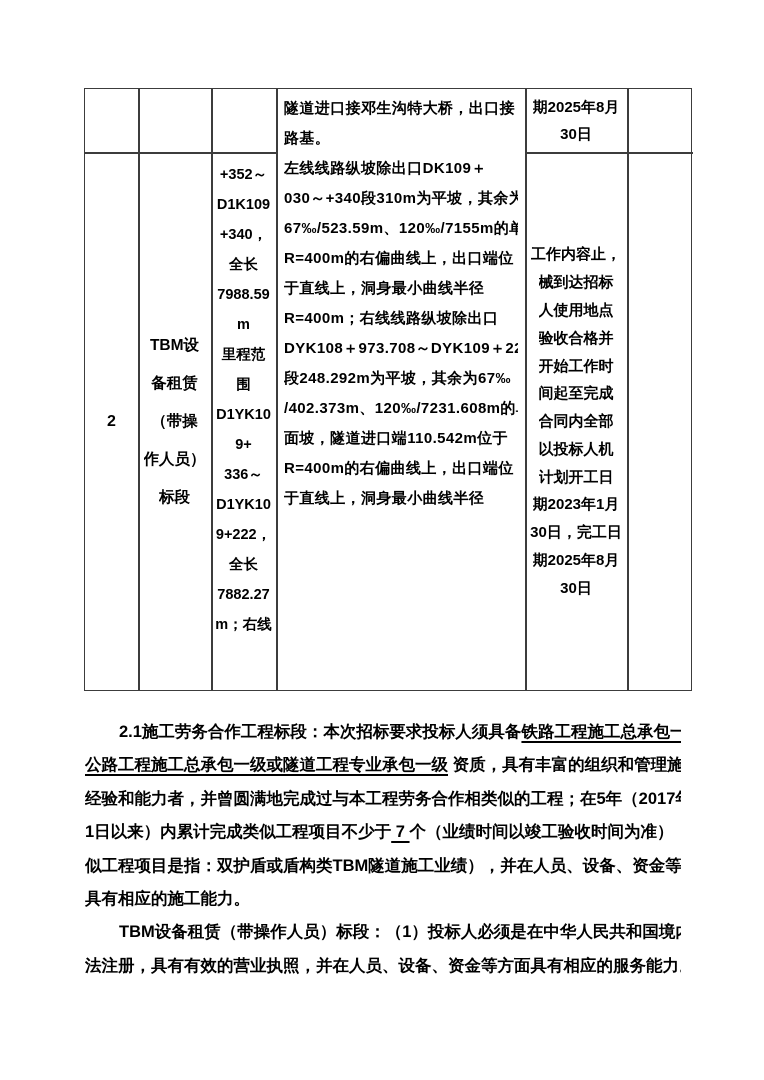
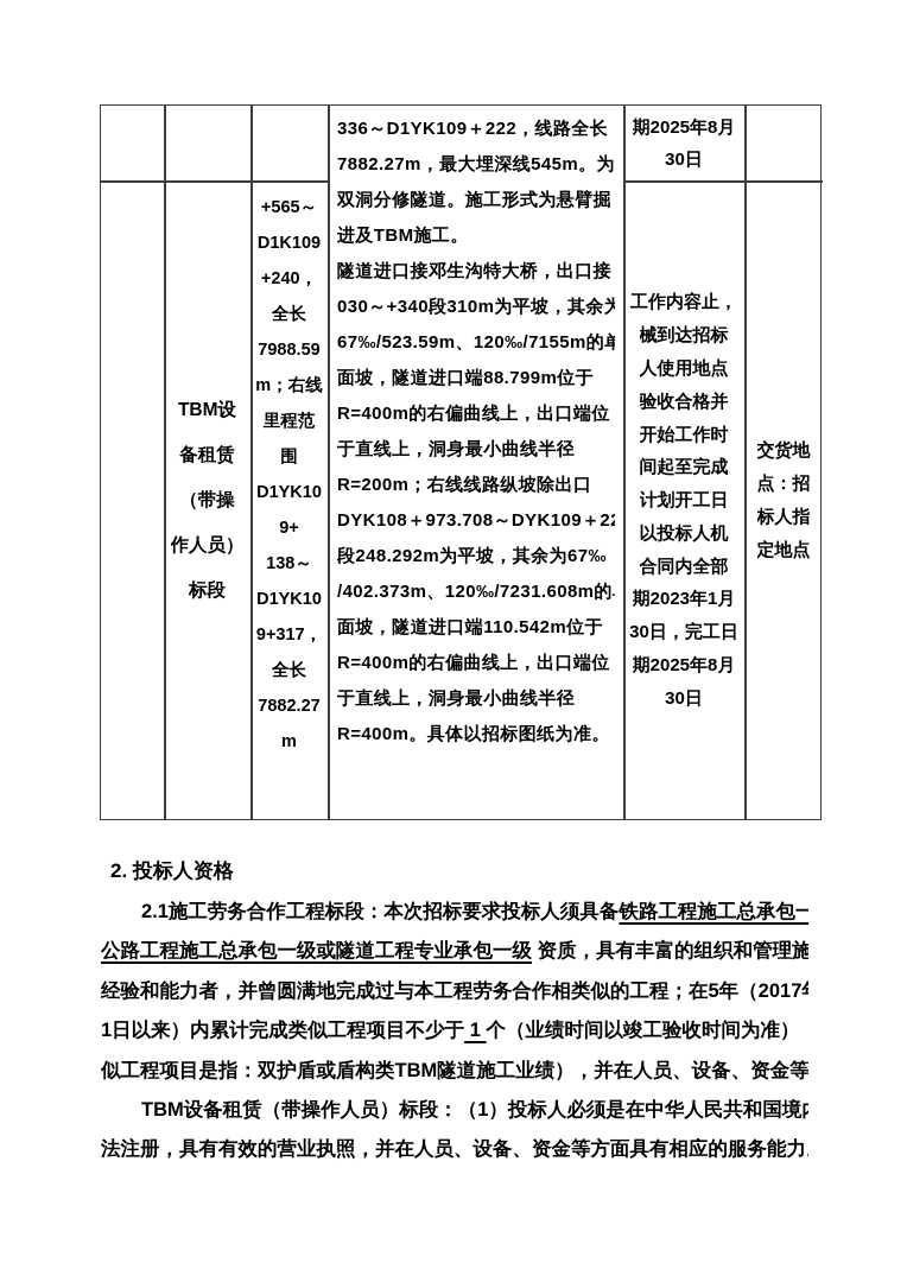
- 2
  TBM设
  备租赁
  （带操
  作人员）
  标段
- +352～
+ +565～
  D1K109
- +340，
+ +240，
  全长
  7988.59
- m
+ m；右线
  里程范
  围
  D1YK10
  9+
- 336～
+ 138～
  D1YK10
- 9+222，
+ 9+317，
  全长
  7882.27
- m；右线
+ m
+ 336～D1YK109＋222，线路全长
+ 7882.27m，最大埋深线545m。为
+ 双洞分修隧道。施工形式为悬臂掘
+ 进及TBM施工。
  隧道进口接邓生沟特大桥，出口接
- 路基。
- 左线线路纵坡除出口DK109＋
  030～+340段310m为平坡，其余为
  67‰/523.59m、120‰/7155m的单
+ 面坡，隧道进口端88.799m位于
  R=400m的右偏曲线上，出口端位
  于直线上，洞身最小曲线半径
- R=400m；右线线路纵坡除出口
+ R=200m；右线线路纵坡除出口
  DYK108＋973.708～DYK109＋2
  段248.292m为平坡，其余为67‰
  /402.373m、120‰/7231.608m的
  面坡，隧道进口端110.542m位于
  R=400m的右偏曲线上，出口端位
  于直线上，洞身最小曲线半径
+ R=400m。具体以招标图纸为准。
  期2025年8月
  30日
  工作内容止，
  械到达招标
  人使用地点
  验收合格并
  开始工作时
  间起至完成
- 合同内全部
+ 计划开工日
  以投标人机
- 计划开工日
+ 合同内全部
  期2023年1月
  30日，完工日
  期2025年8月
  30日
+ 交货地
+ 点：招
+ 标人指
+ 定地点
+ 2. 投标人资格
  2.1施工劳务合作工程标段：本次招标要求投标人须具备铁路工程施工总承包一
  公路工程施工总承包一级或隧道工程专业承包一级 资质，具有丰富的组织和管理施
  经验和能力者，并曾圆满地完成过与本工程劳务合作相类似的工程；在5年（2017
- 1日以来）内累计完成类似工程项目不少于 7 个（业绩时间以竣工验收时间为准）
+ 1日以来）内累计完成类似工程项目不少于 1 个（业绩时间以竣工验收时间为准）
  似工程项目是指：双护盾或盾构类TBM隧道施工业绩），并在人员、设备、资金等
- 具有相应的施工能力。
  TBM设备租赁（带操作人员）标段：（1）投标人必须是在中华人民共和国境
  法注册，具有有效的营业执照，并在人员、设备、资金等方面具有相应的服务能力
